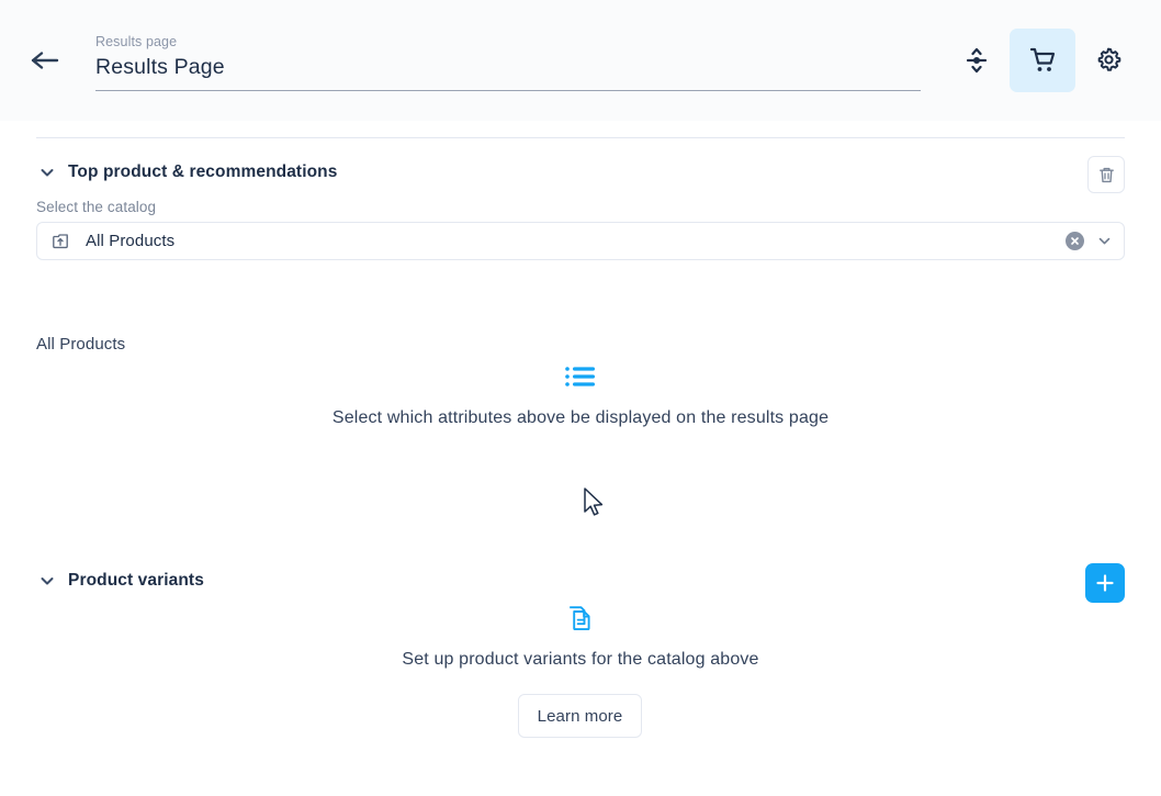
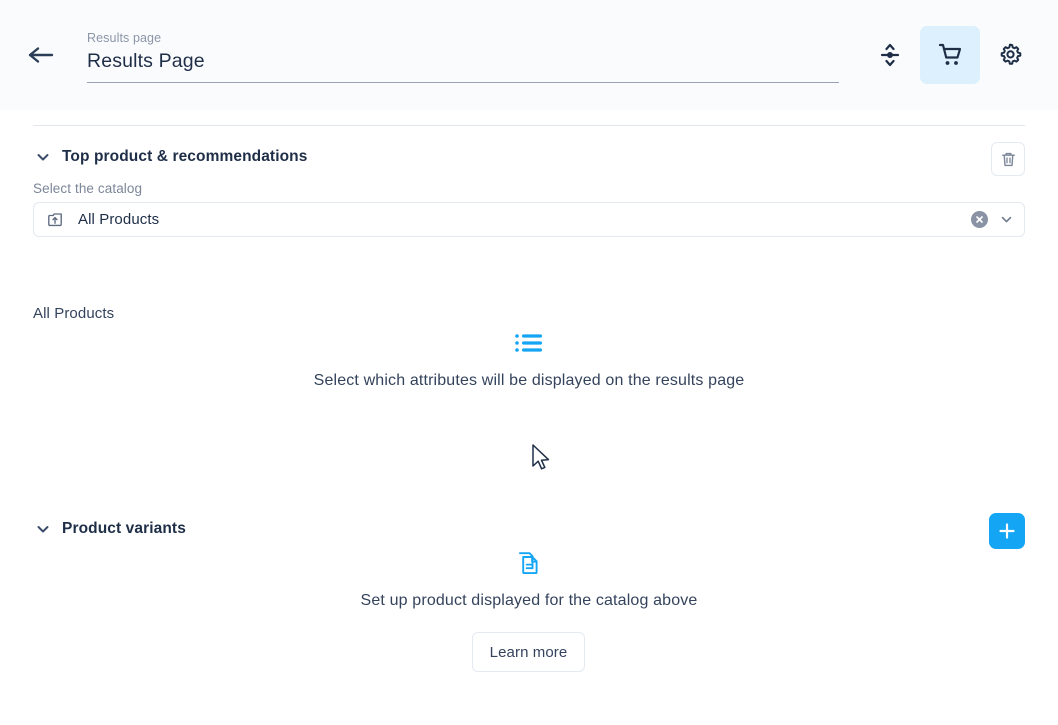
  Results page
  Results Page
  Top product & recommendations
  Select the catalog
  All Products
  All Products
- Select which attributes above be displayed on the results page
+ Select which attributes will be displayed on the results page
  Product variants
- Set up product variants for the catalog above
+ Set up product displayed for the catalog above
  Learn more
